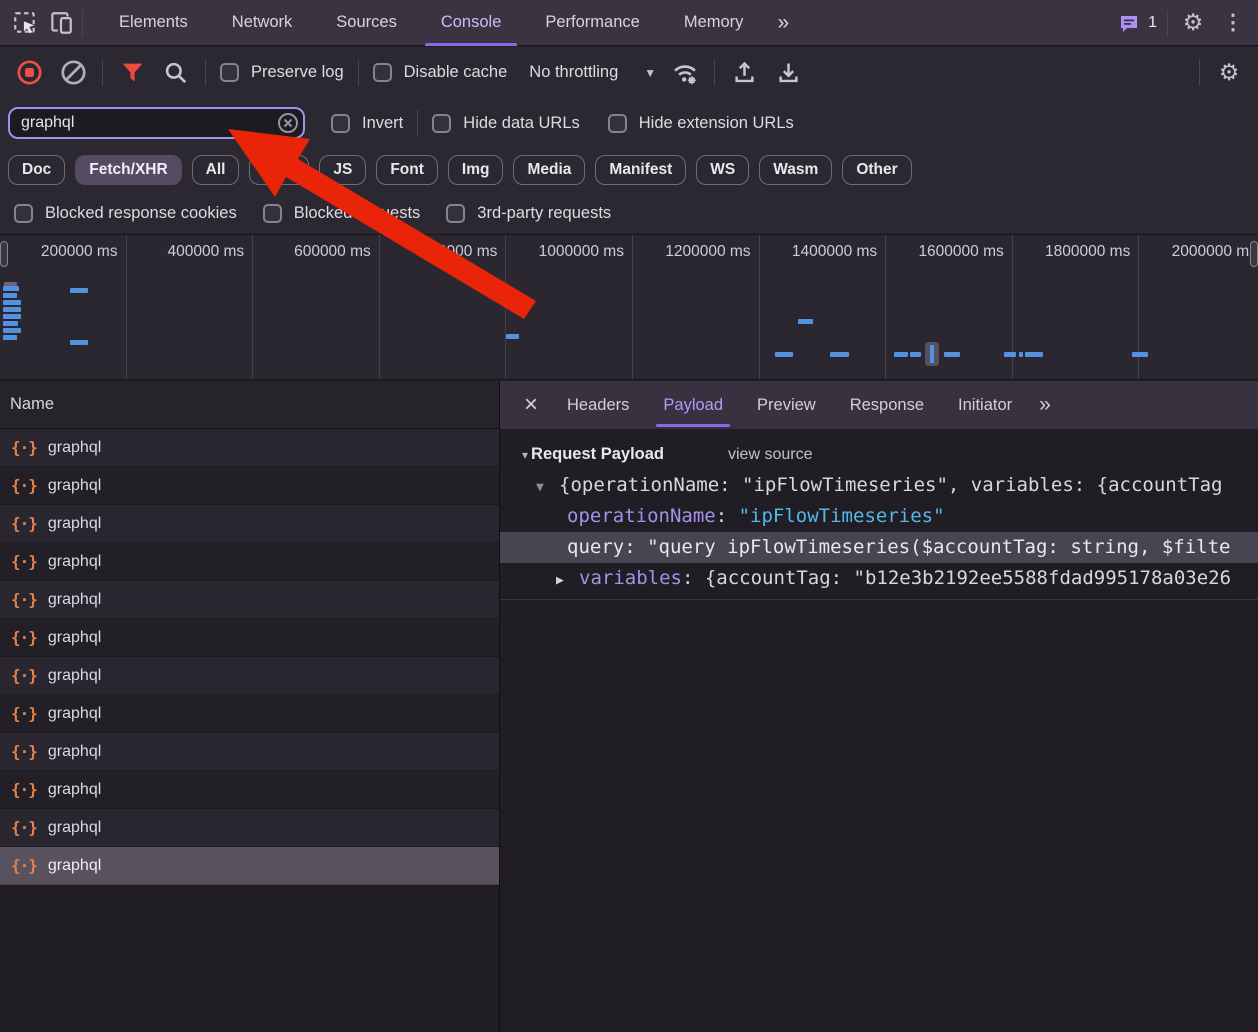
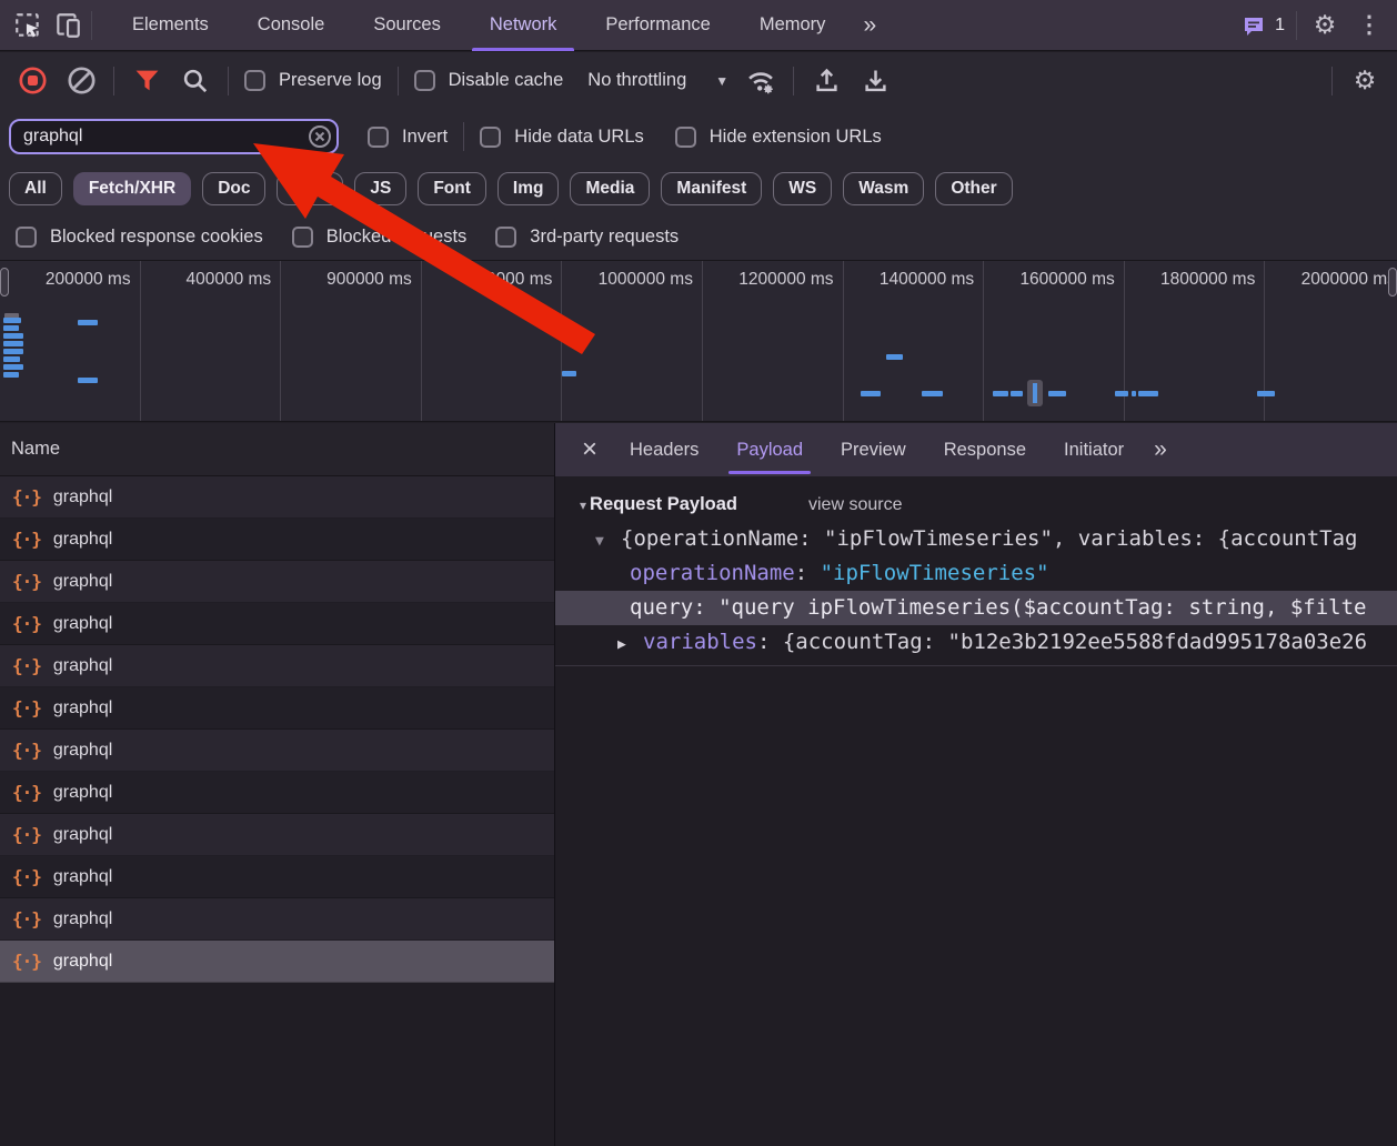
  Elements
- Network
+ Console
  Sources
- Console
+ Network
  Performance
  Memory
  »
  1
  ⚙
  ⋮
  Preserve log
  Disable cache
  No throttling
  ▼
  ⚙
  graphql
  Invert
  Hide data URLs
  Hide extension URLs
- Doc
+ All
  Fetch/XHR
- All
+ Doc
  JS
  Font
  Img
  Media
  Manifest
  WS
  Wasm
  Other
  Blocked response cookies
  3rd-party requests
  200000 ms
  400000 ms
- 600000 ms
+ 900000 ms
  1000000 ms
  1200000 ms
  1400000 ms
  1600000 ms
  1800000 ms
  2000000 m
  Name
  {·}
  graphql
  {·}
  graphql
  {·}
  graphql
  {·}
  graphql
  {·}
  graphql
  {·}
  graphql
  {·}
  graphql
  {·}
  graphql
  {·}
  graphql
  {·}
  graphql
  {·}
  graphql
  {·}
  graphql
  ×
  Headers
  Payload
  Preview
  Response
  Initiator
  »
  ▾
  Request Payload
  view source
  ▼ {operationName: "ipFlowTimeseries", variables: {accountTag
  operationName: "ipFlowTimeseries"
  query: "query ipFlowTimeseries($accountTag: string, $filte
  ▶ variables: {accountTag: "b12e3b2192ee5588fdad995178a03e26
